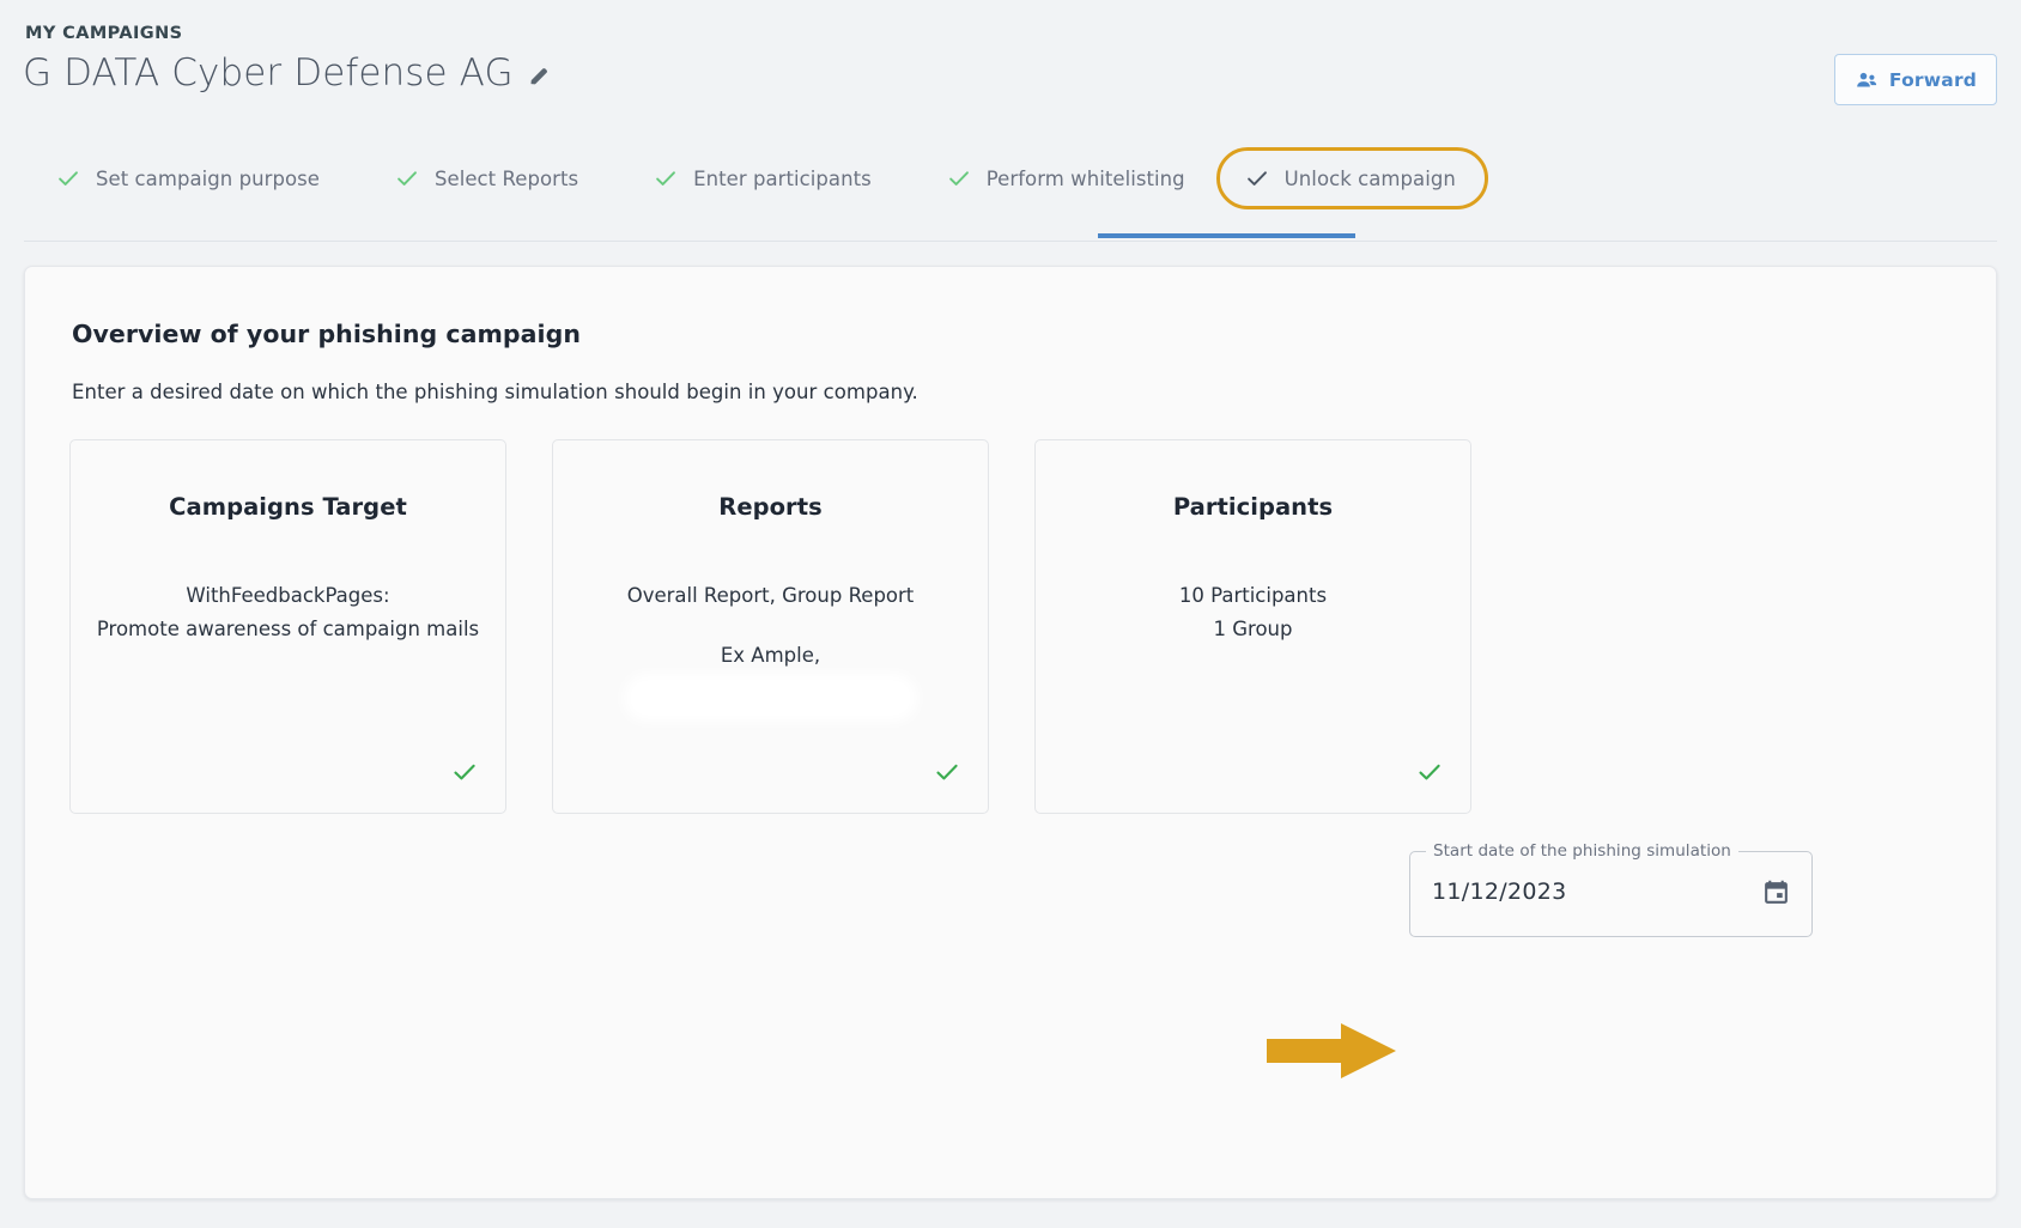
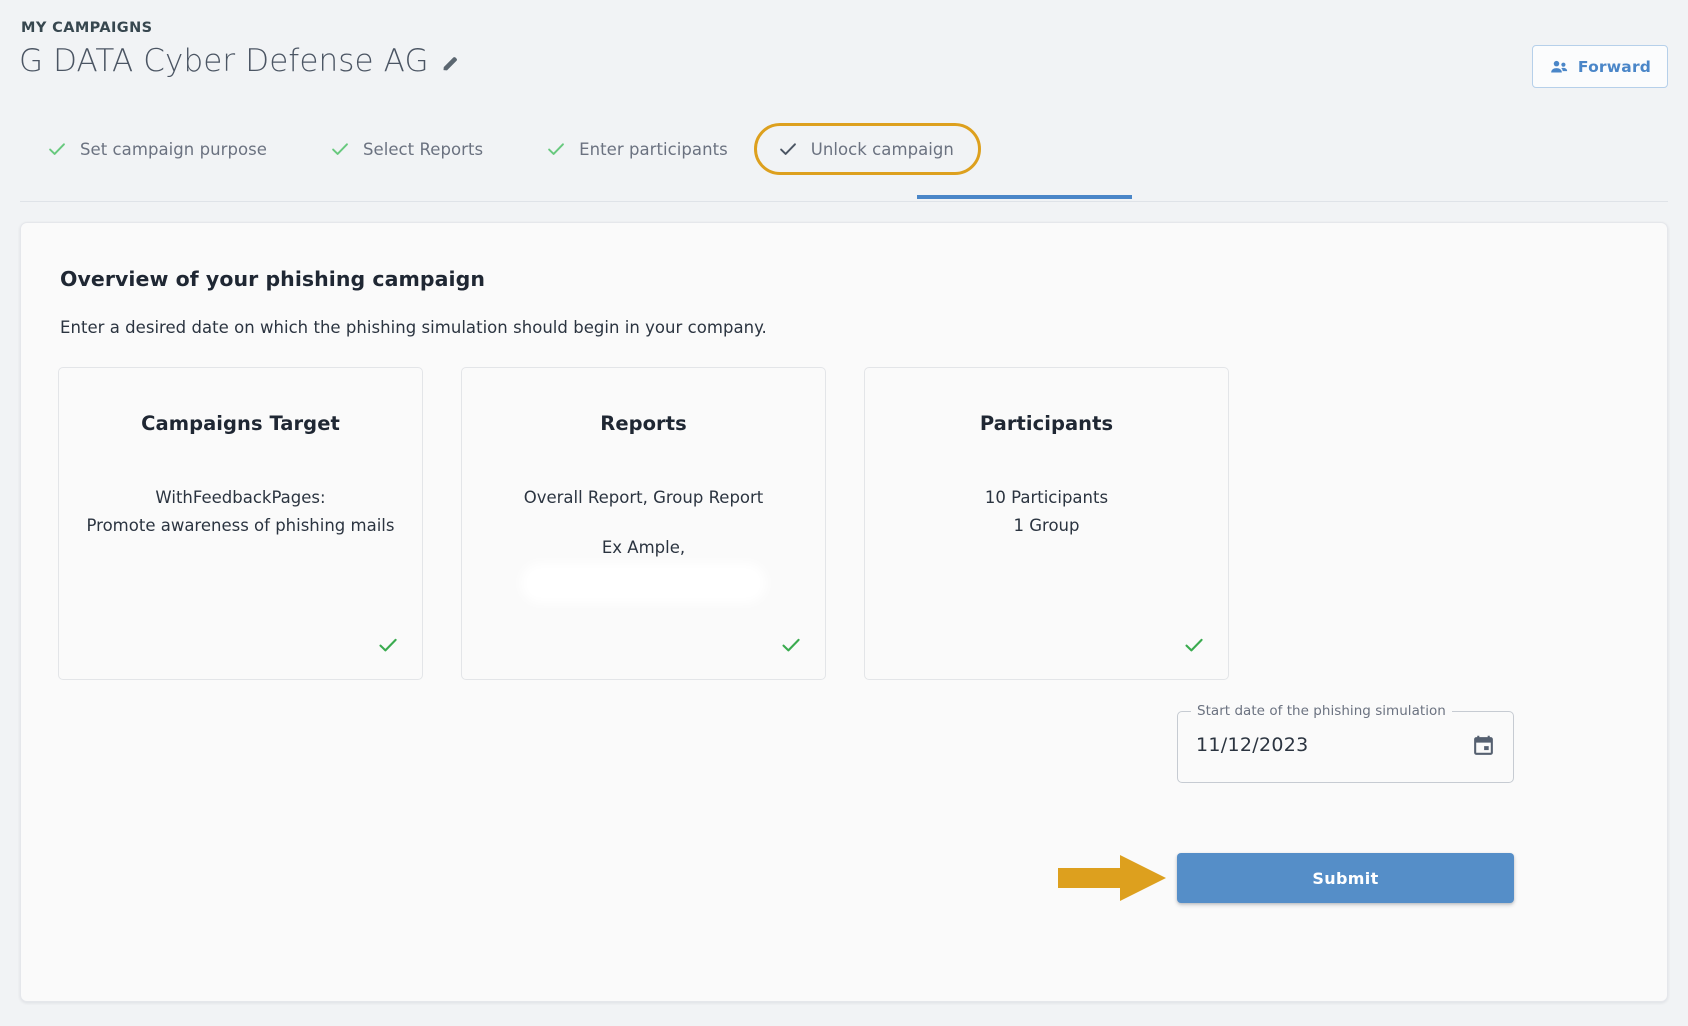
  MY CAMPAIGNS
  G DATA Cyber Defense AG
  Forward
  Set campaign purpose
  Select Reports
  Enter participants
- Perform whitelisting
  Unlock campaign
  Overview of your phishing campaign
  Enter a desired date on which the phishing simulation should begin in your company.
  Campaigns Target
  WithFeedbackPages:
- Promote awareness of campaign mails
+ Promote awareness of phishing mails
  Reports
  Overall Report, Group Report
  Ex Ample,
  Participants
  10 Participants
  1 Group
  Start date of the phishing simulation
  11/12/2023
+ Submit
